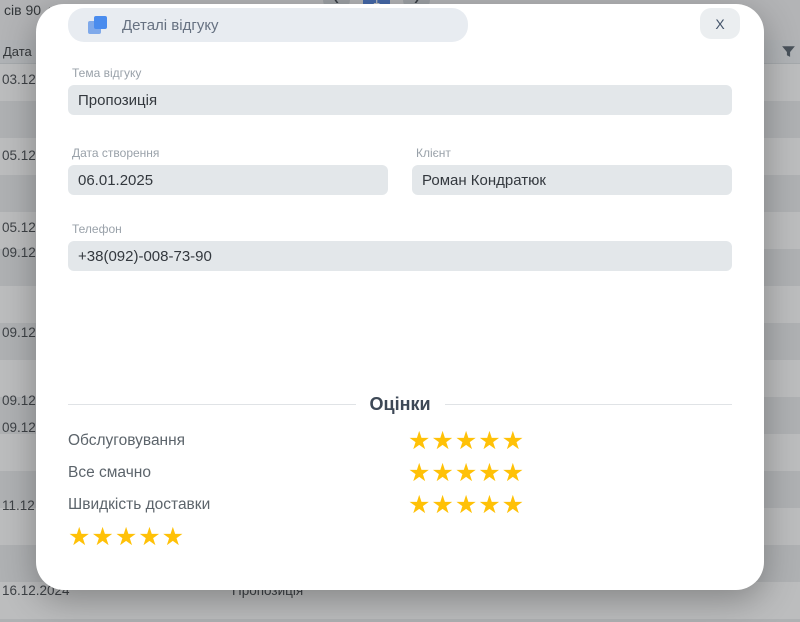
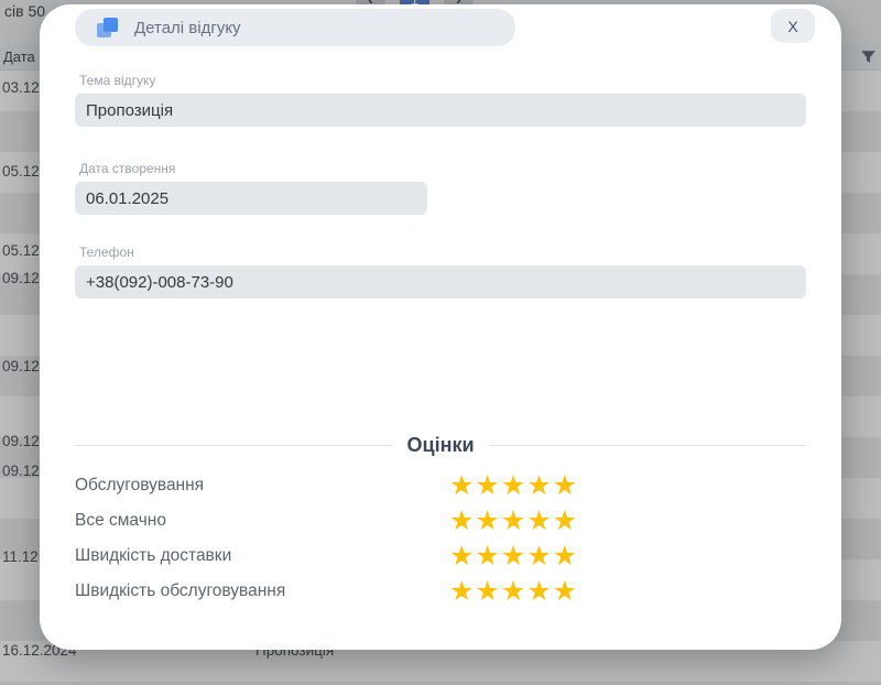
- сів 90
+ сів 50
  Дата
  03.12
  05.12
  05.12
  09.12
  09.12
  09.12
  09.12
  11.12
  16.12.2024
  Пропозиція
  Деталі відгуку
  X
  Тема відгуку
  Пропозиція
  Дата створення
  06.01.2025
- Клієнт
- Роман Кондратюк
  Телефон
  +38(092)-008-73-90
  Оцінки
  Обслуговування
  ★★★★★
  Все смачно
  ★★★★★
  Швидкість доставки
  ★★★★★
+ Швидкість обслуговування
  ★★★★★
